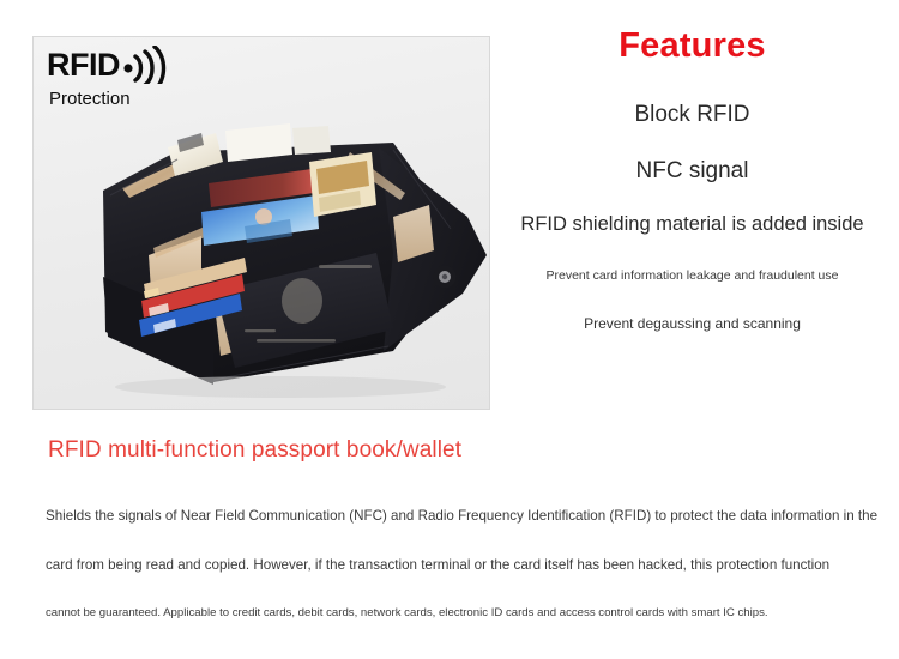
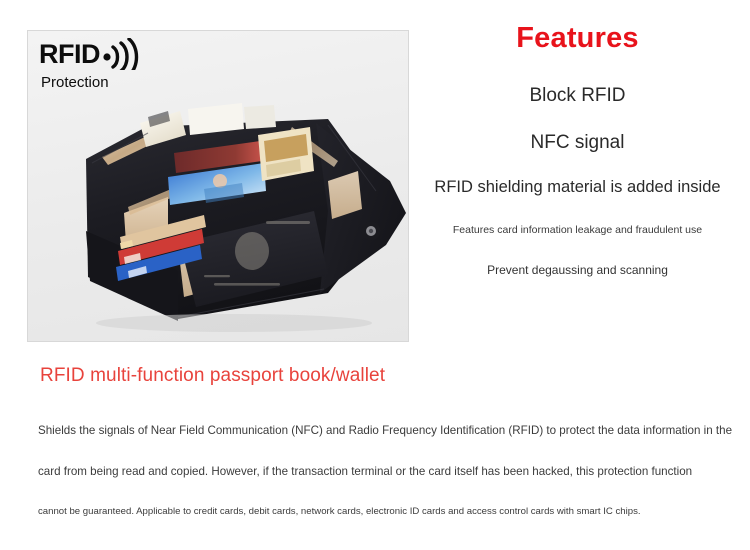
  RFID
  Protection
  Features
  Block RFID
  NFC signal
  RFID shielding material is added inside
- Prevent card information leakage and fraudulent use
+ Features card information leakage and fraudulent use
  Prevent degaussing and scanning
  RFID multi-function passport book/wallet
  Shields the signals of Near Field Communication (NFC) and Radio Frequency Identification (RFID) to protect the data information in the
  card from being read and copied. However, if the transaction terminal or the card itself has been hacked, this protection function
  cannot be guaranteed. Applicable to credit cards, debit cards, network cards, electronic ID cards and access control cards with smart IC chips.
